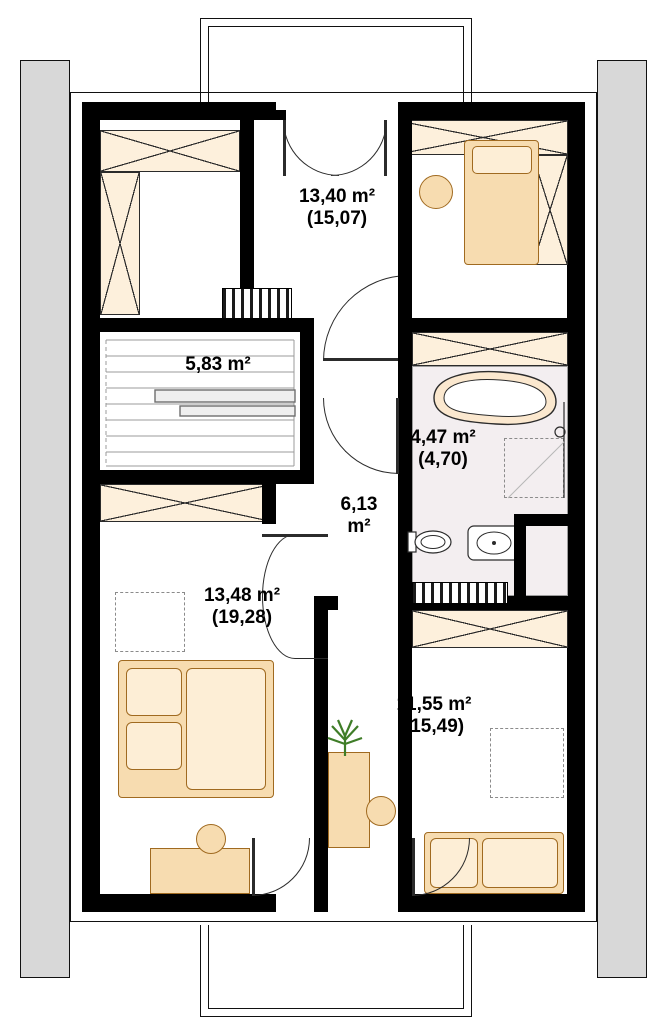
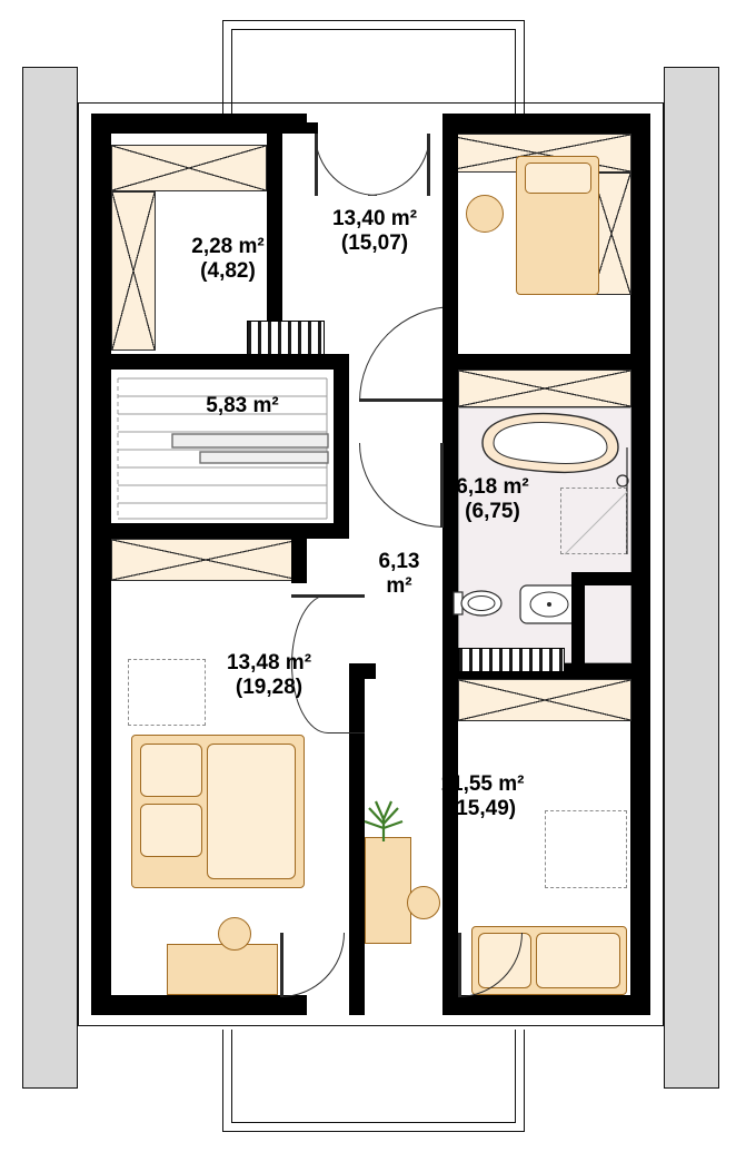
+ 2,28 m²
+ (4,82)
  13,40 m²
  (15,07)
  5,83 m²
- 4,47 m²
+ 6,18 m²
- (4,70)
+ (6,75)
  6,13
  m²
  13,48 m²
  (19,28)
  11,55 m²
  (15,49)
